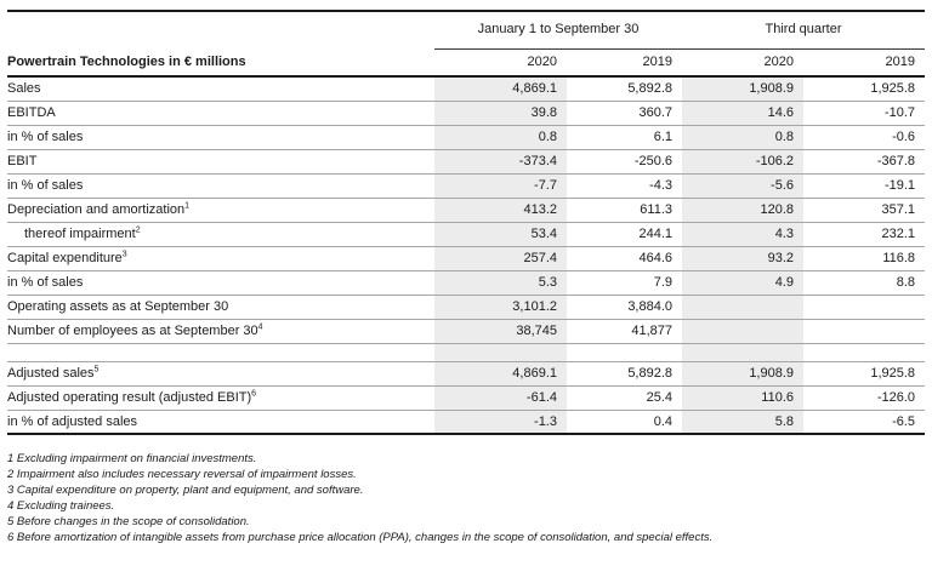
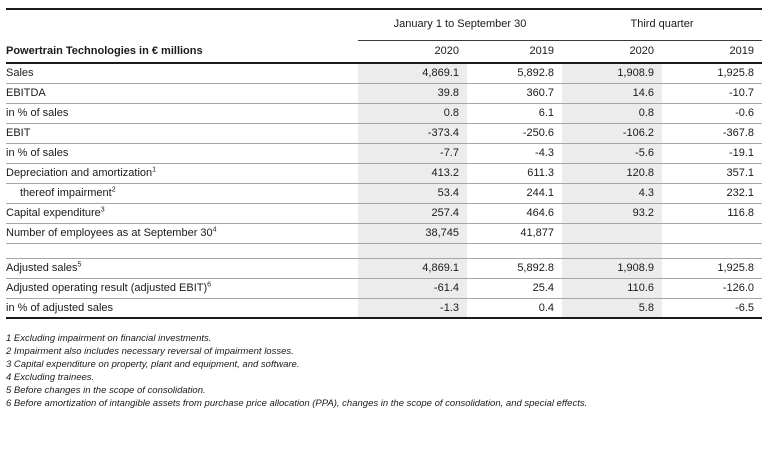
  	January 1 to September 30	Third quarter
  Powertrain Technologies in € millions	2020	2019	2020	2019
  Sales	4,869.1	5,892.8	1,908.9	1,925.8
  EBITDA	39.8	360.7	14.6	-10.7
  in % of sales	0.8	6.1	0.8	-0.6
  EBIT	-373.4	-250.6	-106.2	-367.8
  in % of sales	-7.7	-4.3	-5.6	-19.1
  Depreciation and amortization	413.2	611.3	120.8	357.1
  thereof impairment	53.4	244.1	4.3	232.1
  Capital expenditure	257.4	464.6	93.2	116.8
- in % of sales	5.3	7.9	4.9	8.8
- Operating assets as at September 30	3,101.2	3,884.0
  Number of employees as at September 30	38,745	41,877
  Adjusted sales	4,869.1	5,892.8	1,908.9	1,925.8
  Adjusted operating result (adjusted EBIT)	-61.4	25.4	110.6	-126.0
  in % of adjusted sales	-1.3	0.4	5.8	-6.5
  1 Excluding impairment on financial investments.
  2 Impairment also includes necessary reversal of impairment losses.
  3 Capital expenditure on property, plant and equipment, and software.
  4 Excluding trainees.
  5 Before changes in the scope of consolidation.
  6 Before amortization of intangible assets from purchase price allocation (PPA), changes in the scope of consolidation, and special effects.
